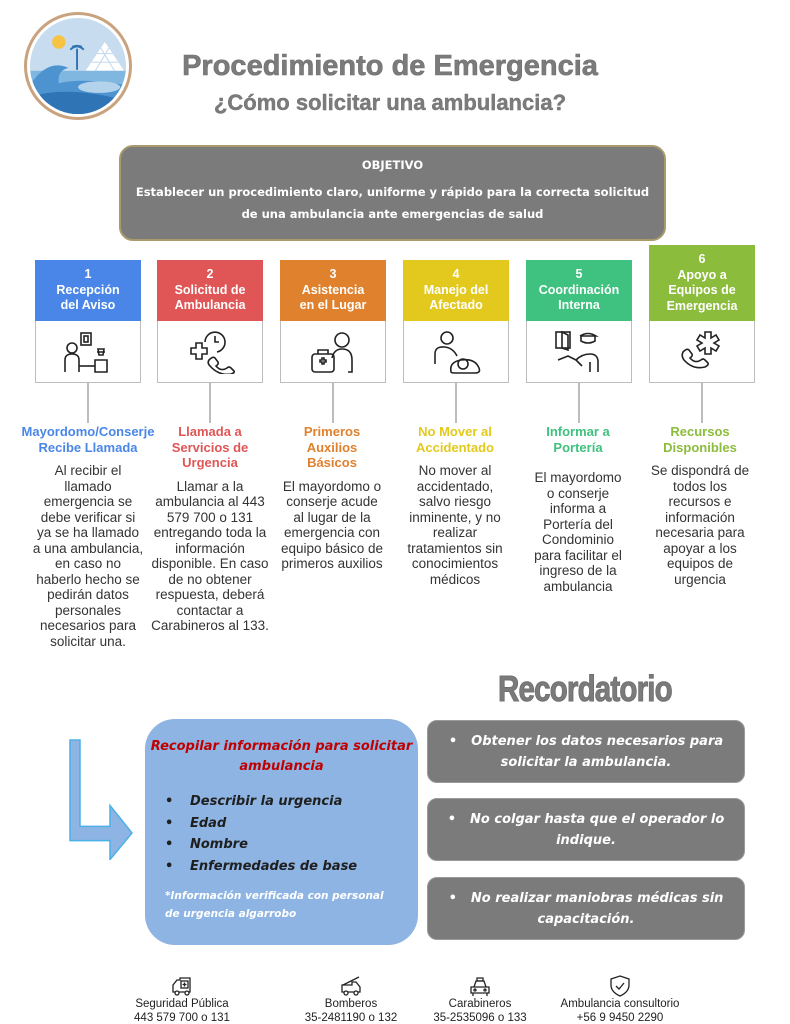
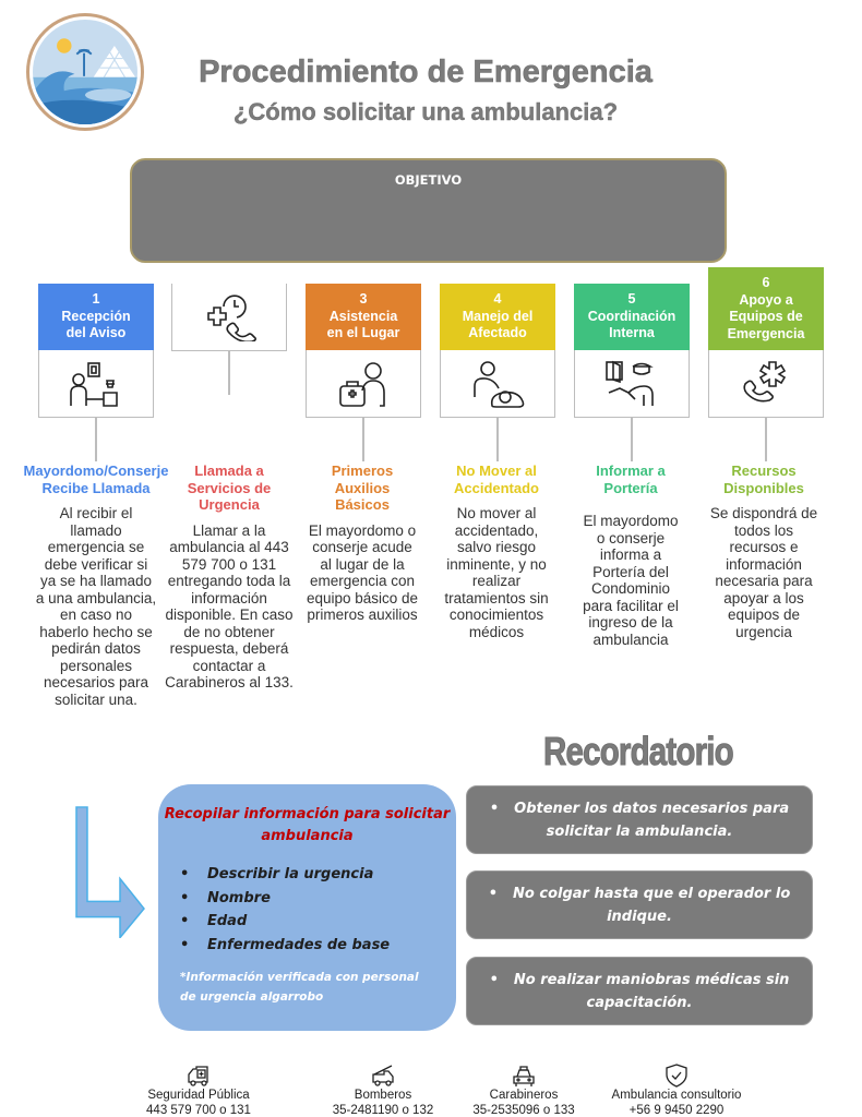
  Procedimiento de Emergencia
  ¿Cómo solicitar una ambulancia?
  OBJETIVO
- Establecer un procedimiento claro, uniforme y rápido para la correcta solicitud de una ambulancia ante emergencias de salud
  1
  Recepción
  del Aviso
- 2
- Solicitud de
- Ambulancia
  3
  Asistencia
  en el Lugar
  4
  Manejo del
  Afectado
  5
  Coordinación
  Interna
  6
  Apoyo a
  Equipos de
  Emergencia
  Mayordomo/Conserje Recibe Llamada
  Al recibir el llamado emergencia se debe verificar si ya se ha llamado a una ambulancia, en caso no haberlo hecho se pedirán datos personales necesarios para solicitar una.
  Llamada a Servicios de Urgencia
  Llamar a la ambulancia al 443 579 700 o 131 entregando toda la información disponible. En caso de no obtener respuesta, deberá contactar a Carabineros al 133.
  Primeros Auxilios Básicos
  El mayordomo o conserje acude al lugar de la emergencia con equipo básico de primeros auxilios
  No Mover al Accidentado
  No mover al accidentado, salvo riesgo inminente, y no realizar tratamientos sin conocimientos médicos
  Informar a Portería
  El mayordomo o conserje informa a Portería del Condominio para facilitar el ingreso de la ambulancia
  Recursos Disponibles
  Se dispondrá de todos los recursos e información necesaria para apoyar a los equipos de urgencia
  Recopilar información para solicitar ambulancia
  •
  Describir la urgencia
  •
- Edad
+ Nombre
  •
- Nombre
+ Edad
  •
  Enfermedades de base
  *Información verificada con personal de urgencia algarrobo
  Recordatorio
  • Obtener los datos necesarios para solicitar la ambulancia.
  • No colgar hasta que el operador lo indique.
  • No realizar maniobras médicas sin capacitación.
  Seguridad Pública
  443 579 700 o 131
  Bomberos
  35-2481190 o 132
  Carabineros
  35-2535096 o 133
  Ambulancia consultorio
  +56 9 9450 2290
